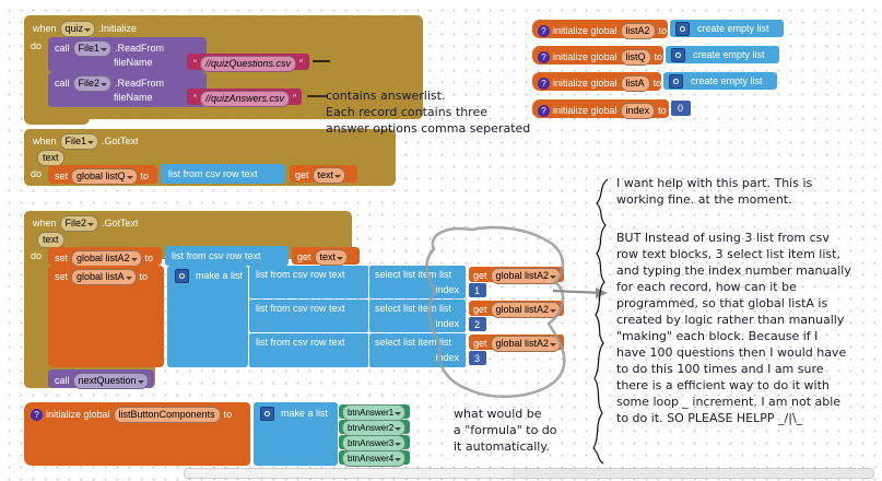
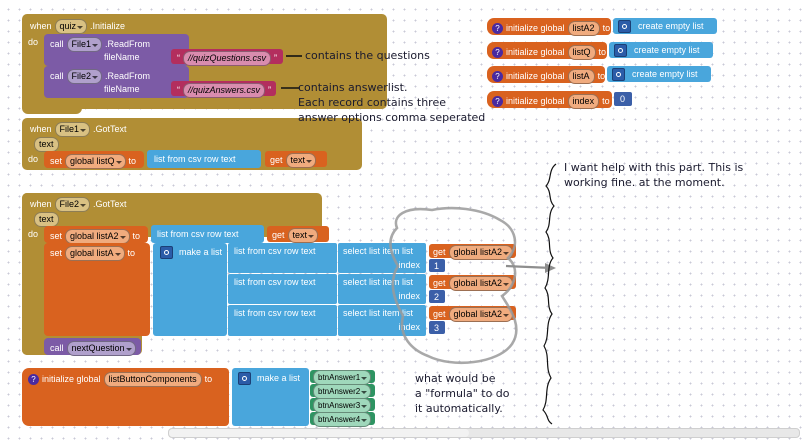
  when
  quiz
  .Initialize
  do
  call
  File1
  .ReadFrom
  fileName
  “
  //quizQuestions.csv
  ”
  call
  File2
  .ReadFrom
  fileName
  “
  //quizAnswers.csv
  ”
  when
  File1
  .GotText
  text
  do
  set
  global listQ
  to
  list from csv row text
  get
  text
  when
  File2
  .GotText
  text
  do
  set
  global listA2
  to
  list from csv row text
  get
  text
  set
  global listA
  to
  make a list
  list from csv row text
  select list item list
  index
  get
  global listA2
  1
  list from csv row text
  select list item list
  index
  get
  global listA2
  2
  list from csv row text
  select list item list
  index
  get
  global listA2
  3
  call
  nextQuestion
  ?
  initialize global
  listA2
  to
  create empty list
  ?
  initialize global
  listQ
  to
  create empty list
  ?
  initialize global
  listA
  to
  create empty list
  ?
  initialize global
  index
  to
  0
  ?
  initialize global
  listButtonComponents
  to
  make a list
  btnAnswer1
  btnAnswer2
  btnAnswer3
  btnAnswer4
+ contains the questions
  contains answerlist.
  Each record contains three
  answer options comma seperated
  what would be
  a "formula" to do
  it automatically.
  I want help with this part. This is
  working fine. at the moment.
- BUT Instead of using 3 list from csv
- row text blocks, 3 select list item list,
- and typing the index number manually
- for each record, how can it be
- programmed, so that global listA is
- created by logic rather than manually
- "making" each block. Because if I
- have 100 questions then I would have
- to do this 100 times and I am sure
- there is a efficient way to do it with
- some loop _ increment. I am not able
- to do it. SO PLEASE HELPP _/|\_
